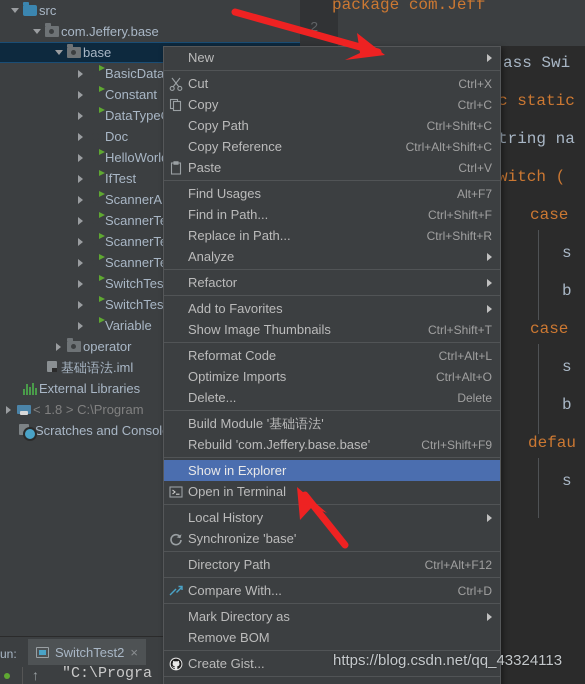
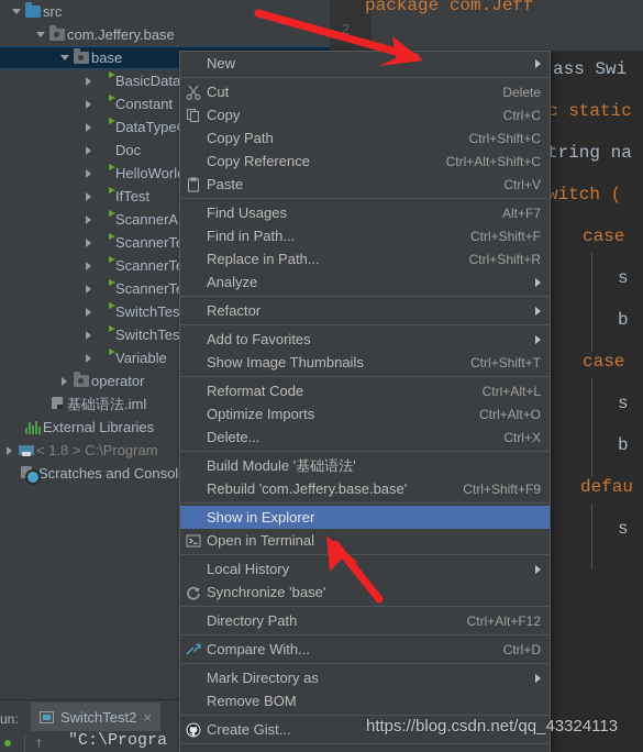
  2
  package com.Jeff
  ass Swi
  c static
  tring na
  witch (
  case
  s
  b
  case
  s
  b
  defau
  s
  src
  com.Jeffery.base
  base
  BasicData
  Constant
  DataType
  Doc
  HelloWorl
  IfTest
  ScannerA
  ScannerT
  ScannerT
  ScannerT
  SwitchTes
  SwitchTes
  Variable
  operator
  基础语法.iml
  External Libraries
  < 1.8 > C:\Program
  Scratches and Consol
  un:
  SwitchTest2
  ×
  ↑
  "C:\Progra
  New
  Cut
- Ctrl+X
+ Delete
  Copy
  Ctrl+C
  Copy Path
  Ctrl+Shift+C
  Copy Reference
  Ctrl+Alt+Shift+C
  Paste
  Ctrl+V
  Find Usages
  Alt+F7
  Find in Path...
  Ctrl+Shift+F
  Replace in Path...
  Ctrl+Shift+R
  Analyze
  Refactor
  Add to Favorites
  Show Image Thumbnails
  Ctrl+Shift+T
  Reformat Code
  Ctrl+Alt+L
  Optimize Imports
  Ctrl+Alt+O
  Delete...
- Delete
+ Ctrl+X
  Build Module '基础语法'
  Rebuild 'com.Jeffery.base.base'
  Ctrl+Shift+F9
  Show in Explorer
  Open in Terminal
  Local History
  Synchronize 'base'
  Directory Path
  Ctrl+Alt+F12
  Compare With...
  Ctrl+D
  Mark Directory as
  Remove BOM
  Create Gist...
  https://blog.csdn.net/qq_43324113
